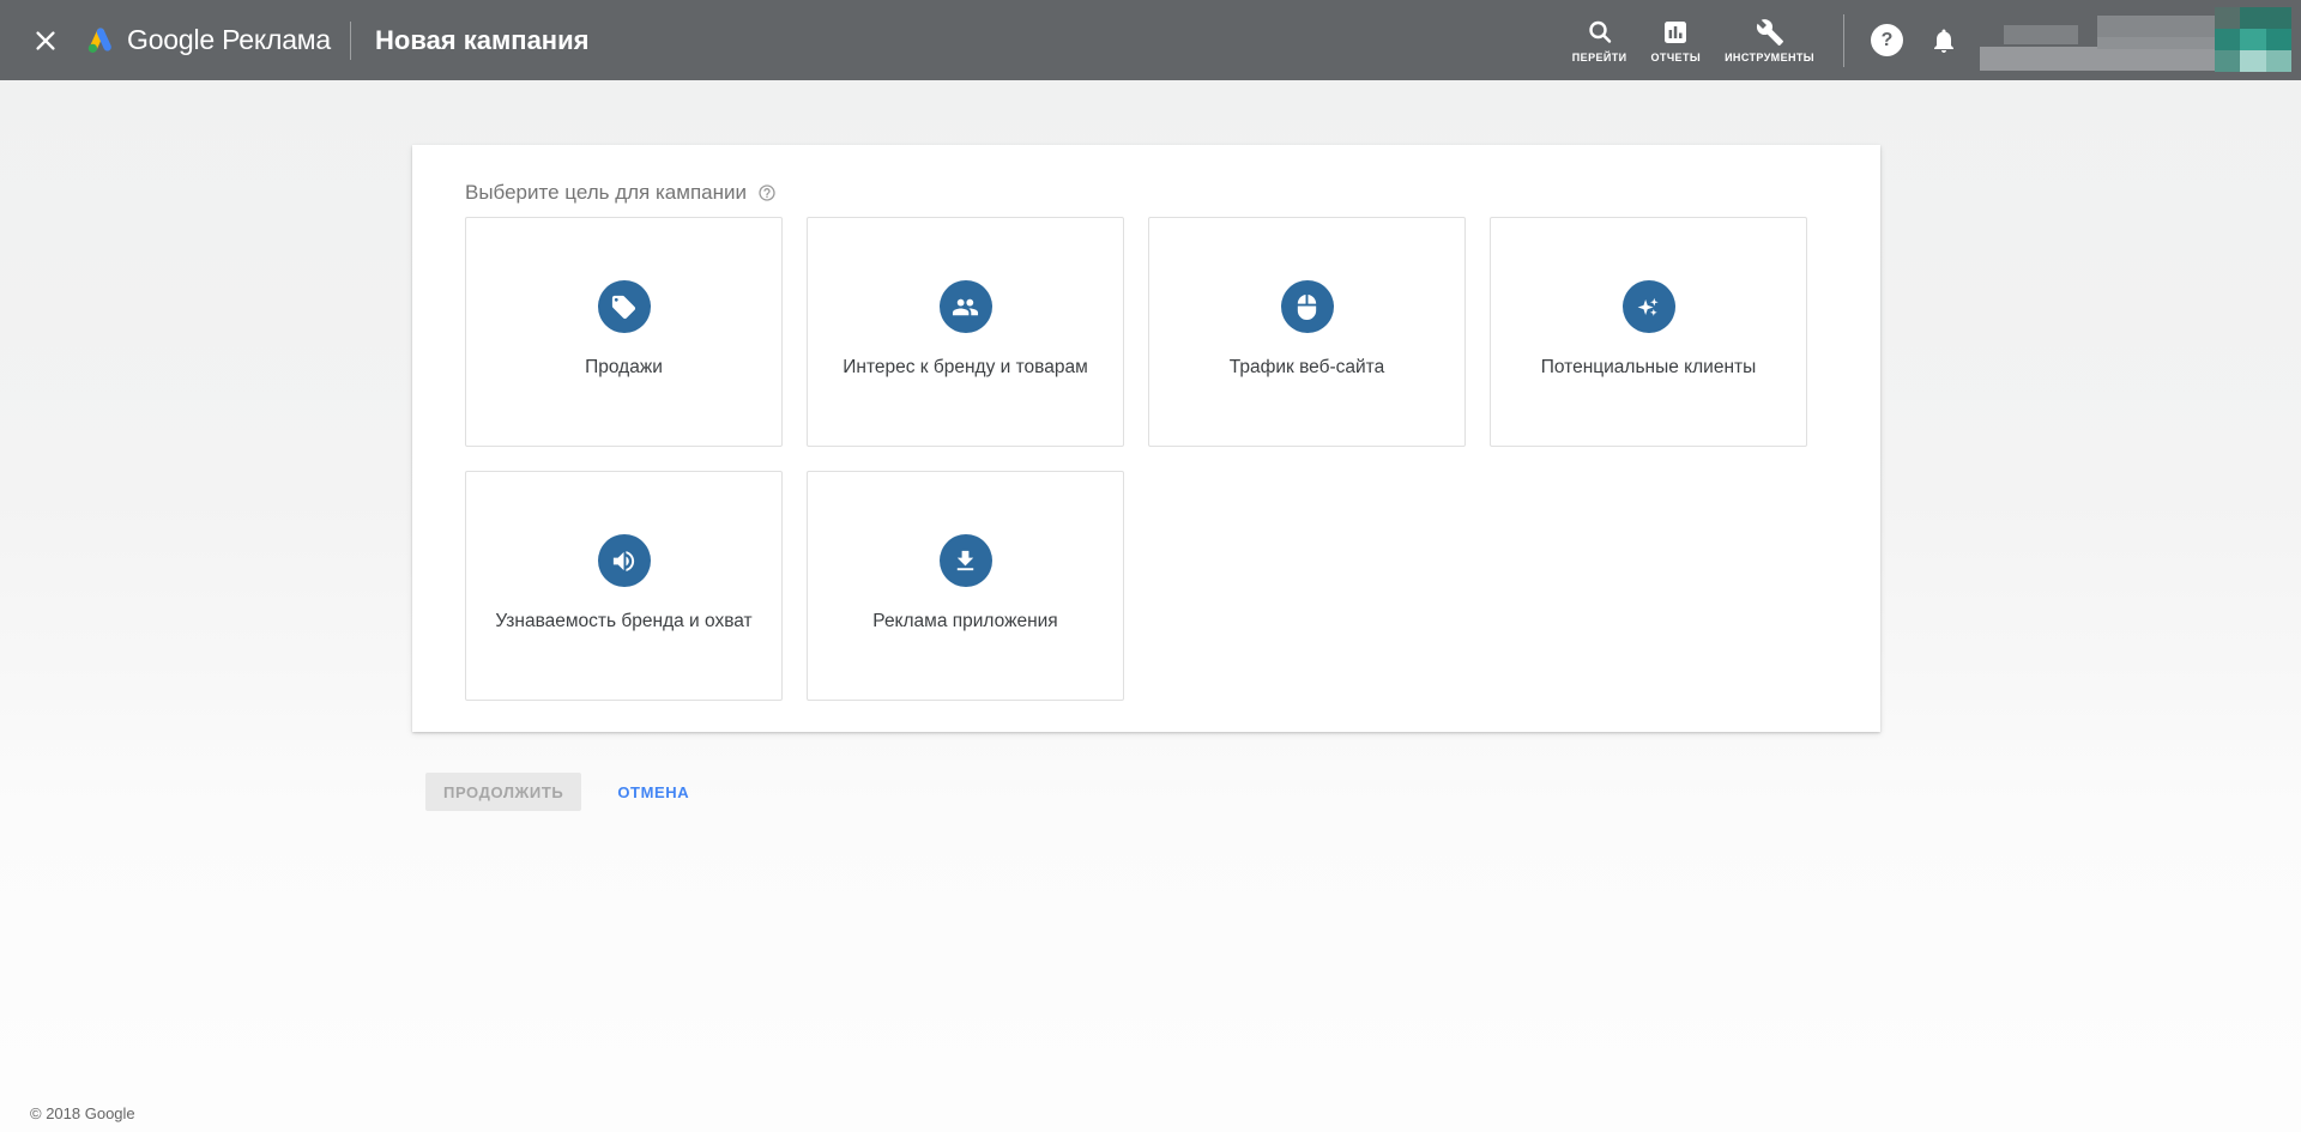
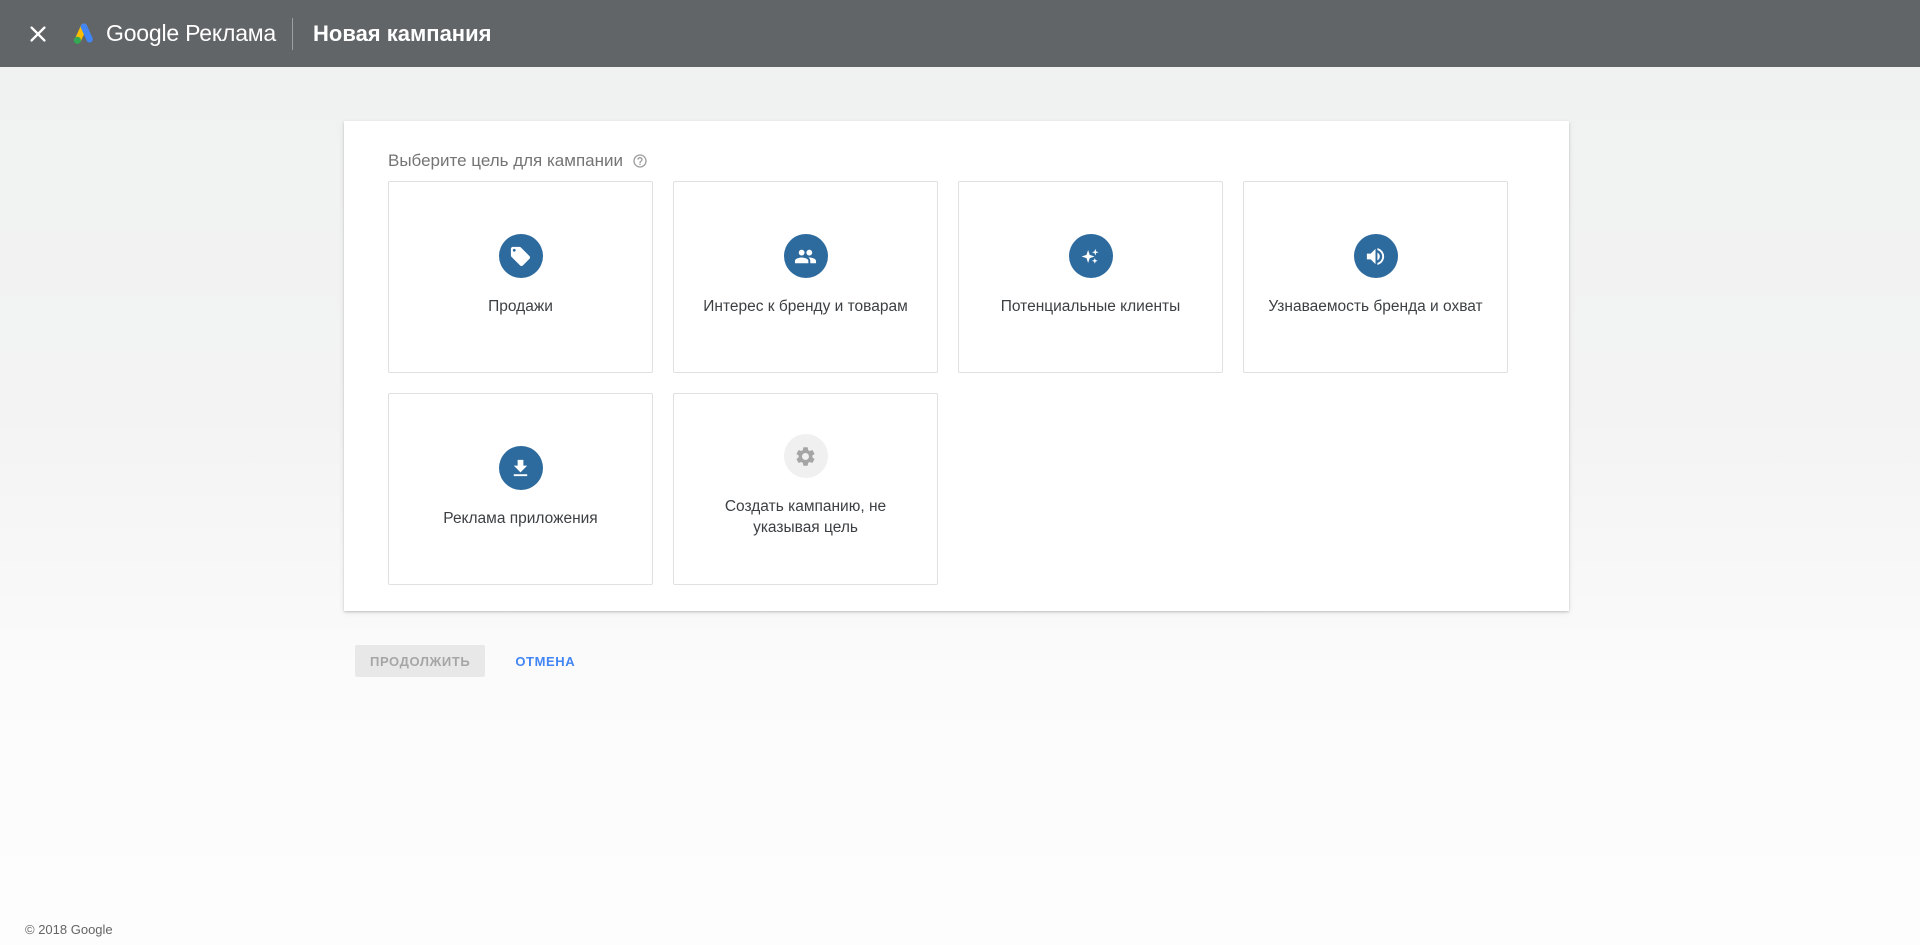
  Google Реклама
  Новая кампания
- ПЕРЕЙТИ
- ОТЧЕТЫ
- ИНСТРУМЕНТЫ
- ?
  Выберите цель для кампании
  Продажи
  Интерес к бренду и товарам
- Трафик веб-сайта
  Потенциальные клиенты
  Узнаваемость бренда и охват
  Реклама приложения
+ Создать кампанию, не указывая цель
  ПРОДОЛЖИТЬ
  ОТМЕНА
  © 2018 Google
